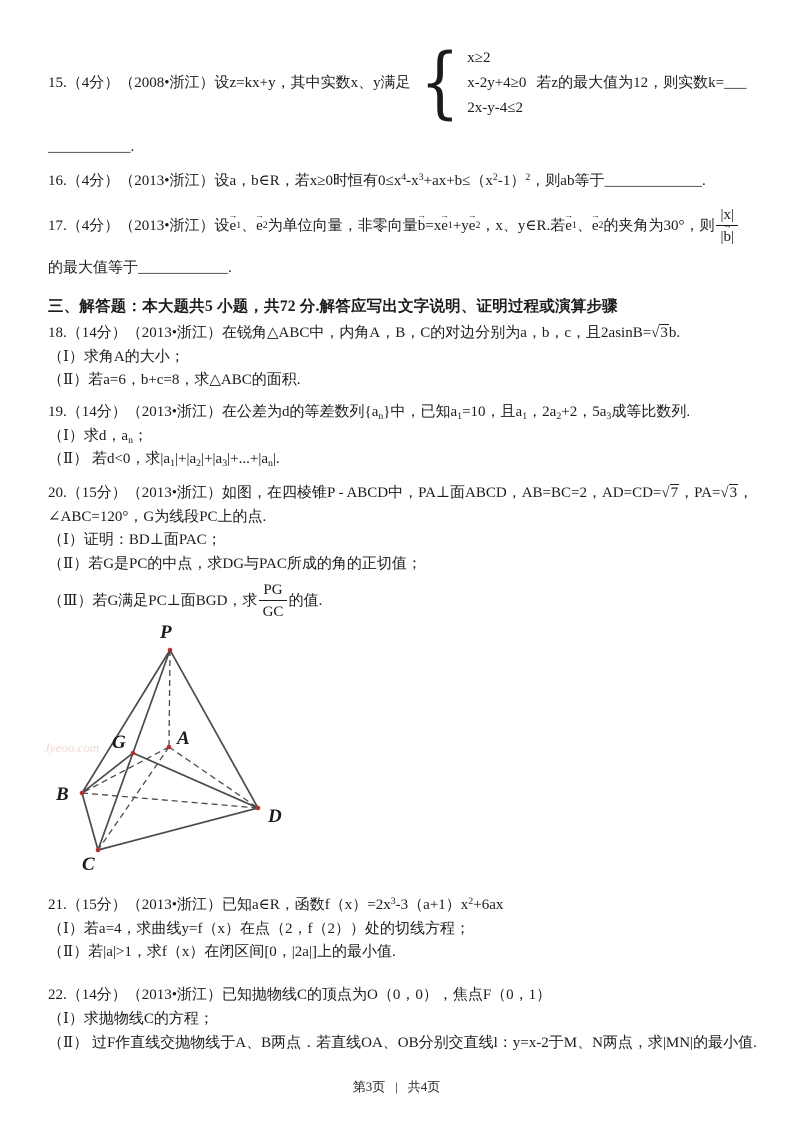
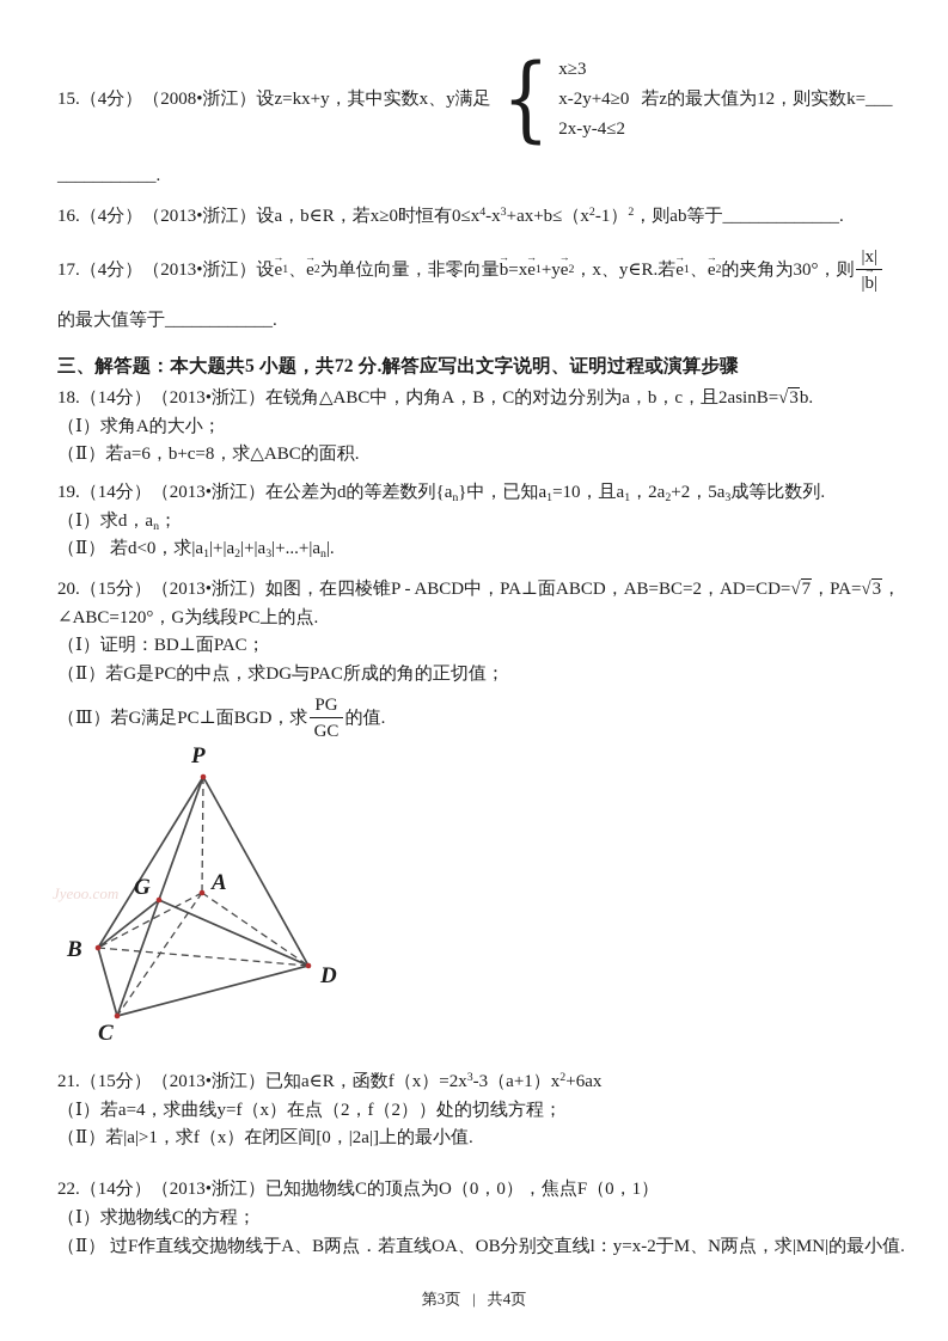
  15.（4分）（2008•浙江）设z=kx+y，其中实数x、y满足
  {
- x≥2
+ x≥3
  x-2y+4≥0
  2x-y-4≤2
  若z的最大值为12，则实数k=___
  ___________.
  16.（4分）（2013•浙江）设a，b∈R，若x≥0时恒有0≤x4-x3+ax+b≤（x2-1）2，则ab等于_____________.
  17.（4分）（2013•浙江）设
  e
  1
  、
  e
  2
  为单位向量，非零向量
  b
  =x
  e
  1
  +y
  e
  2
  ，x、y∈R.若
  e
  1
  、
  e
  2
  的夹角为30°，则
  |x|
  |b|
  的最大值等于____________.
  三、解答题：本大题共5 小题，共72 分.解答应写出文字说明、证明过程或演算步骤
  18.（14分）（2013•浙江）在锐角△ABC中，内角A，B，C的对边分别为a，b，c，且2asinB=√3b.
  （Ⅰ）求角A的大小；
  （Ⅱ）若a=6，b+c=8，求△ABC的面积.
  19.（14分）（2013•浙江）在公差为d的等差数列{an}中，已知a1=10，且a1，2a2+2，5a3成等比数列.
  （Ⅰ）求d，an；
  （Ⅱ） 若d<0，求|a1|+|a2|+|a3|+...+|an|.
  20.（15分）（2013•浙江）如图，在四棱锥P - ABCD中，PA⊥面ABCD，AB=BC=2，AD=CD=√7，PA=√3，
  ∠ABC=120°，G为线段PC上的点.
  （Ⅰ）证明：BD⊥面PAC；
  （Ⅱ）若G是PC的中点，求DG与PAC所成的角的正切值；
  （Ⅲ）若G满足PC⊥面BGD，求
  PG
  GC
  的值.
  Jyeoo.com
  P
  A
  G
  B
  C
  D
  21.（15分）（2013•浙江）已知a∈R，函数f（x）=2x3-3（a+1）x2+6ax
  （Ⅰ）若a=4，求曲线y=f（x）在点（2，f（2））处的切线方程；
  （Ⅱ）若|a|>1，求f（x）在闭区间[0，|2a|]上的最小值.
  22.（14分）（2013•浙江）已知抛物线C的顶点为O（0，0），焦点F（0，1）
  （Ⅰ）求抛物线C的方程；
  （Ⅱ） 过F作直线交抛物线于A、B两点．若直线OA、OB分别交直线l：y=x-2于M、N两点，求|MN|的最小值.
  第3页 | 共4页
